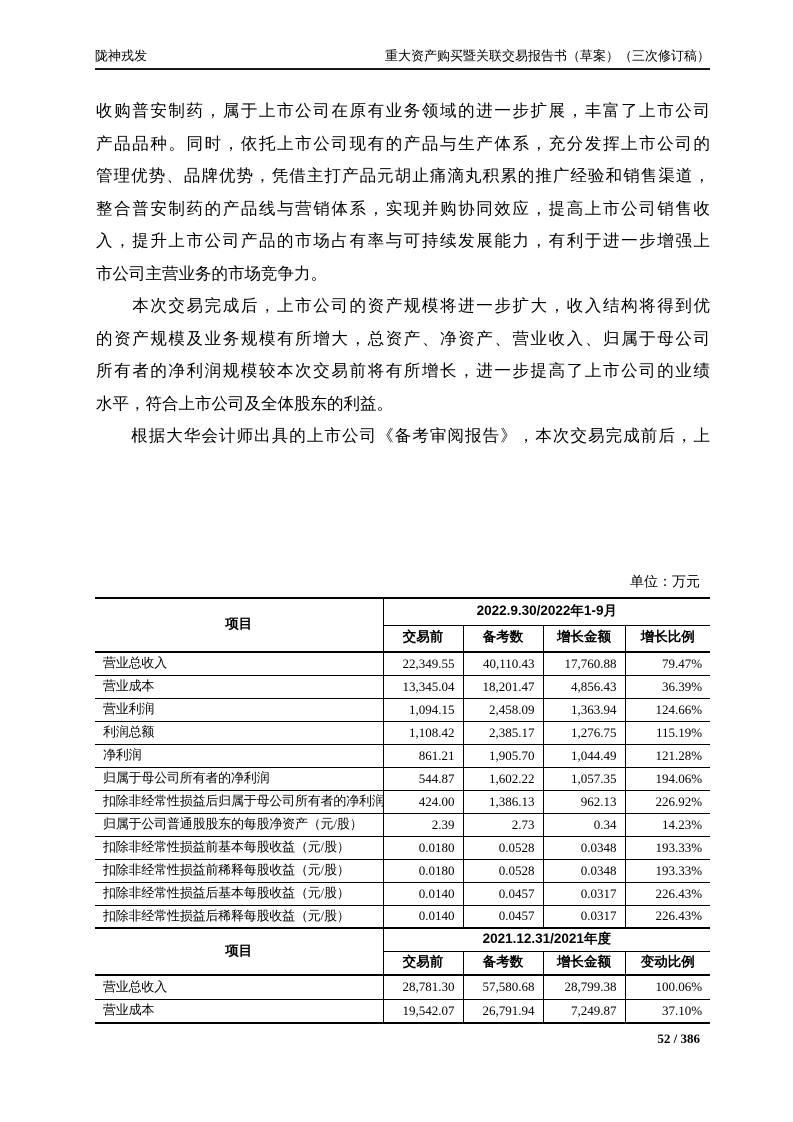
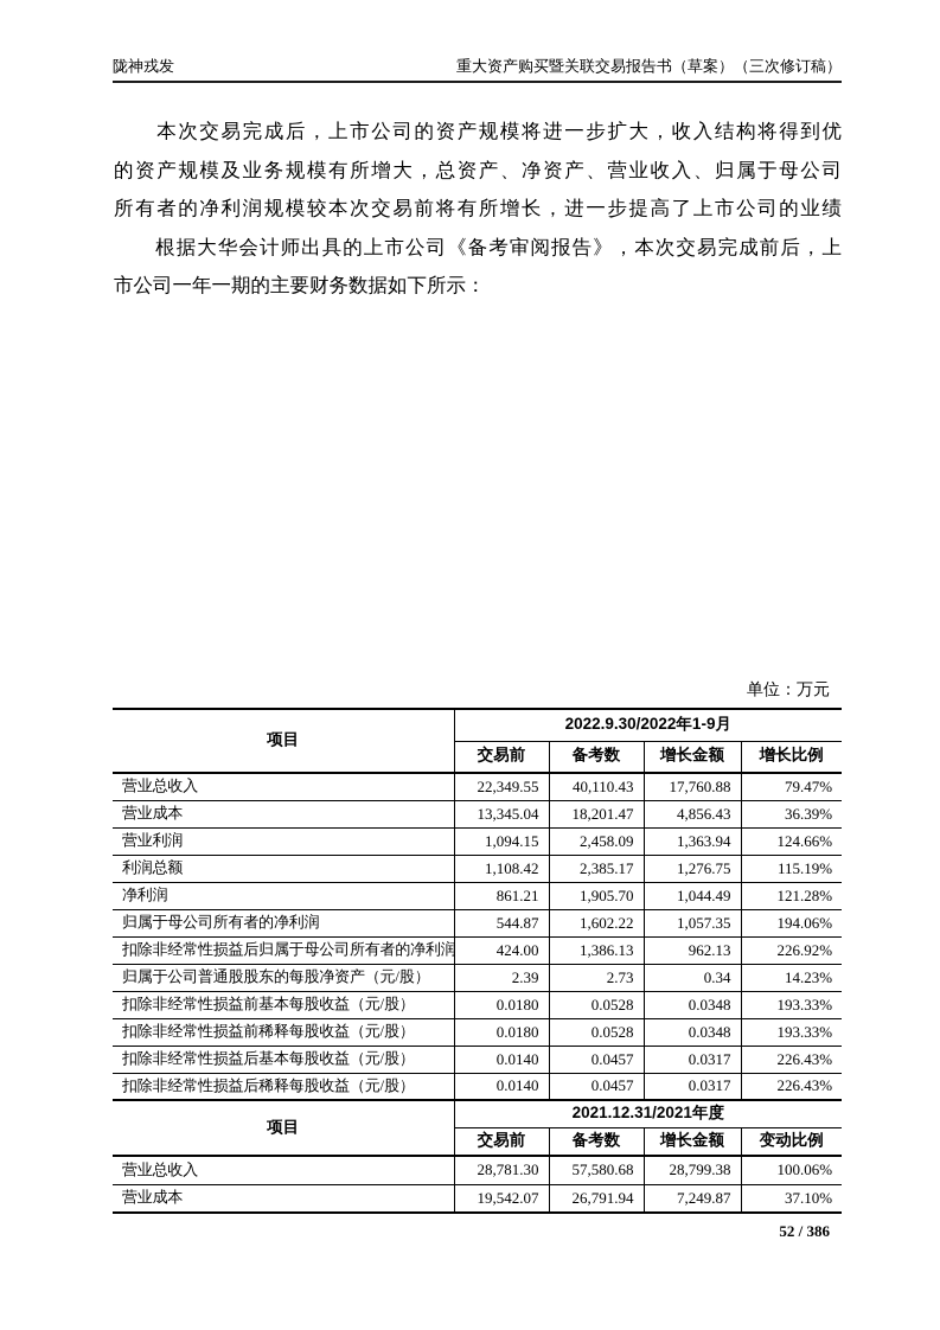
  陇神戎发
  重大资产购买暨关联交易报告书（草案）（三次修订稿）
- 收购普安制药，属于上市公司在原有业务领域的进一步扩展，丰富了上市公司
- 产品品种。同时，依托上市公司现有的产品与生产体系，充分发挥上市公司的
- 管理优势、品牌优势，凭借主打产品元胡止痛滴丸积累的推广经验和销售渠道，
- 整合普安制药的产品线与营销体系，实现并购协同效应，提高上市公司销售收
- 入，提升上市公司产品的市场占有率与可持续发展能力，有利于进一步增强上
- 市公司主营业务的市场竞争力。
  本次交易完成后，上市公司的资产规模将进一步扩大，收入结构将得到优
  的资产规模及业务规模有所增大，总资产、净资产、营业收入、归属于母公司
  所有者的净利润规模较本次交易前将有所增长，进一步提高了上市公司的业绩
- 水平，符合上市公司及全体股东的利益。
  根据大华会计师出具的上市公司《备考审阅报告》，本次交易完成前后，上
+ 市公司一年一期的主要财务数据如下所示：
  单位：万元
  项目	2022.9.30/2022年1-9月
  交易前	备考数	增长金额	增长比例
  营业总收入	22,349.55	40,110.43	17,760.88	79.47%
  营业成本	13,345.04	18,201.47	4,856.43	36.39%
  营业利润	1,094.15	2,458.09	1,363.94	124.66%
  利润总额	1,108.42	2,385.17	1,276.75	115.19%
  净利润	861.21	1,905.70	1,044.49	121.28%
  归属于母公司所有者的净利润	544.87	1,602.22	1,057.35	194.06%
  扣除非经常性损益后归属于母公司所有者的净利润	424.00	1,386.13	962.13	226.92%
  归属于公司普通股股东的每股净资产（元/股）	2.39	2.73	0.34	14.23%
  扣除非经常性损益前基本每股收益（元/股）	0.0180	0.0528	0.0348	193.33%
  扣除非经常性损益前稀释每股收益（元/股）	0.0180	0.0528	0.0348	193.33%
  扣除非经常性损益后基本每股收益（元/股）	0.0140	0.0457	0.0317	226.43%
  扣除非经常性损益后稀释每股收益（元/股）	0.0140	0.0457	0.0317	226.43%
  项目	2021.12.31/2021年度
  交易前	备考数	增长金额	变动比例
  营业总收入	28,781.30	57,580.68	28,799.38	100.06%
  营业成本	19,542.07	26,791.94	7,249.87	37.10%
  52 / 386
